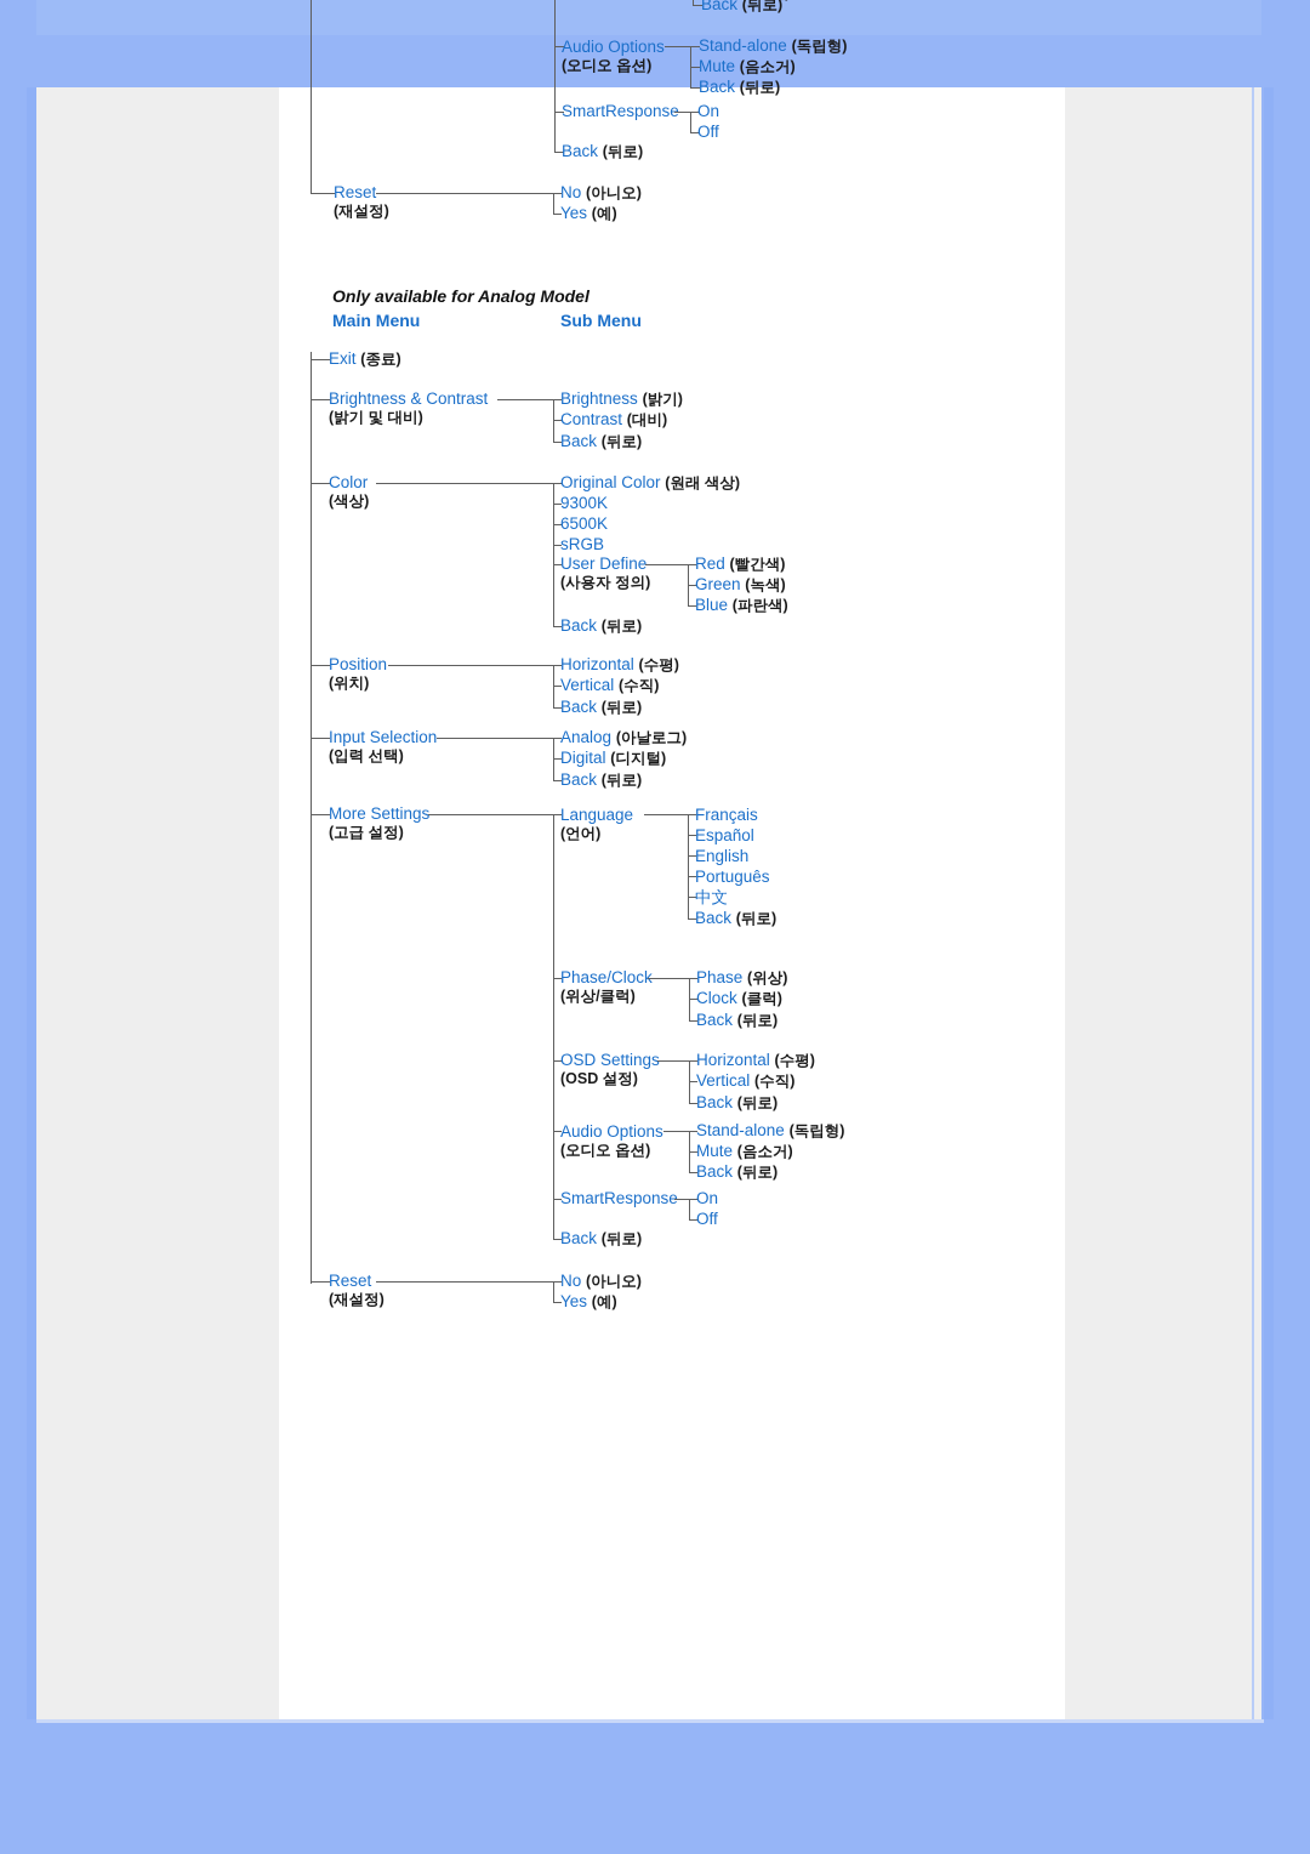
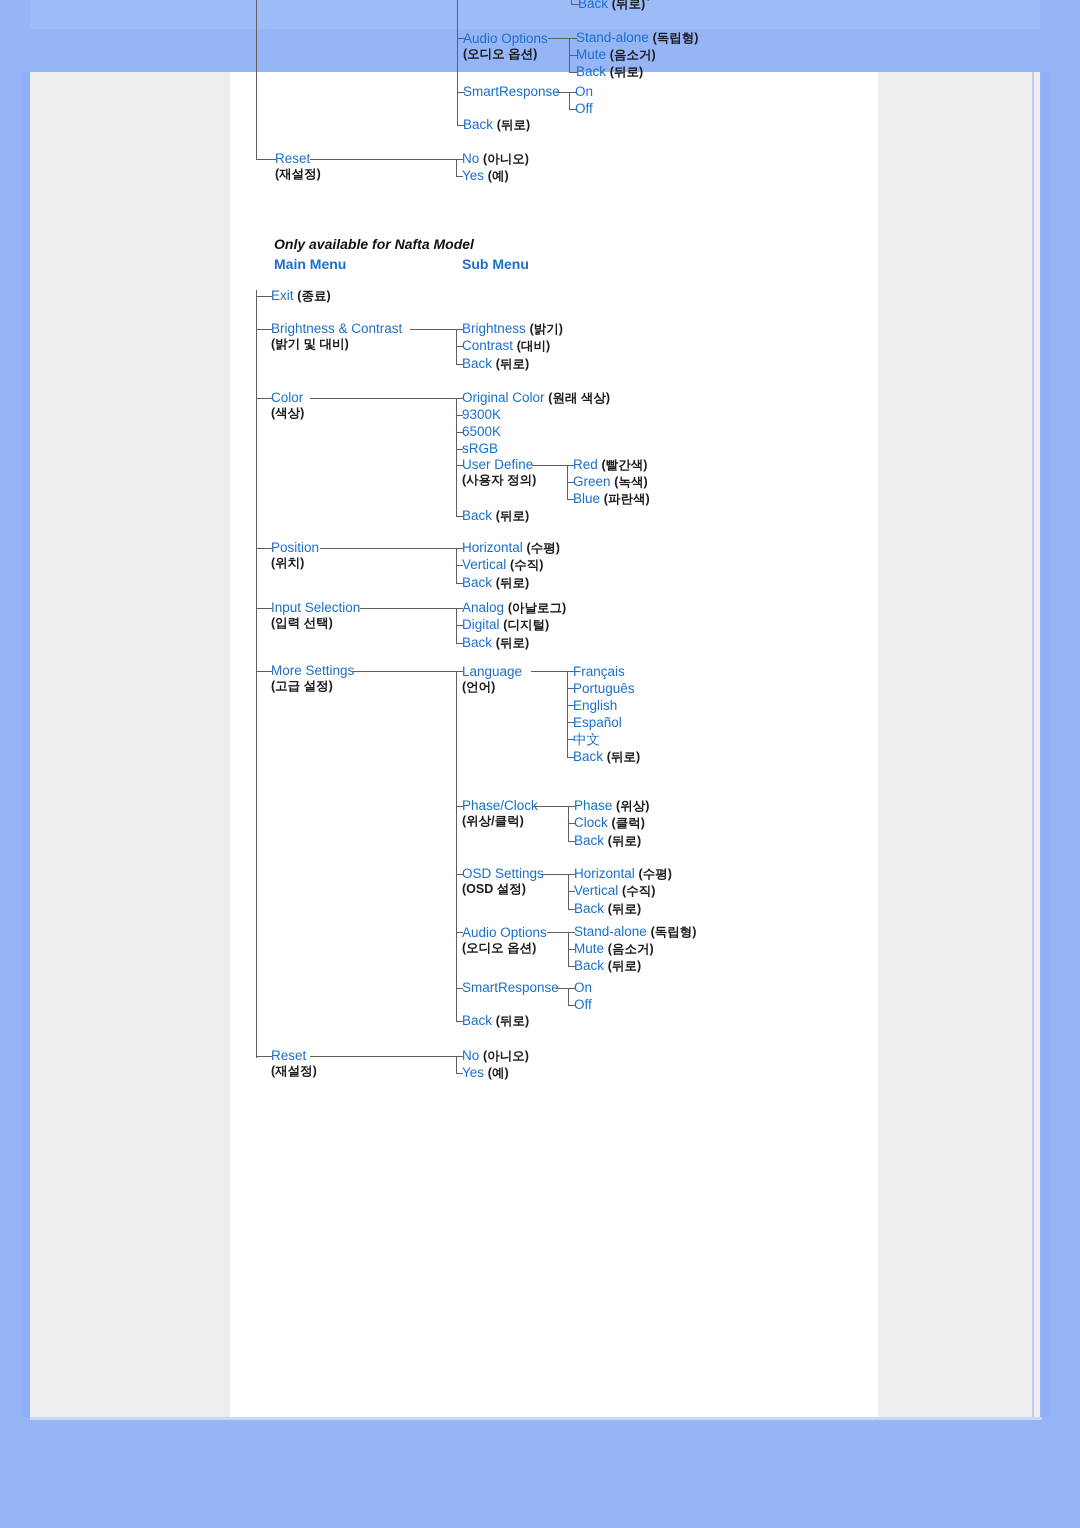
  Back (뒤로)
  Audio Options
  (오디오 옵션)
  Stand-alone (독립형)
  Mute (음소거)
  Back (뒤로)
  SmartRespons
  On
  Off
  Back (뒤로)
  Reset
  (재설정)
  No (아니오)
  Yes (예)
- Only available for Analog Model
+ Only available for Nafta Model
  Main Menu
  Sub Menu
  Exit (종료)
  Brightness & Contrast
  (밝기 및 대비)
  Brightness (밝기)
  Contrast (대비)
  Back (뒤로)
  Color
  (색상)
  Original Color (원래 색상)
  9300K
  6500K
  sRGB
  User Define
  (사용자 정의)
  Back (뒤로)
  Red (빨간색)
  Green (녹색)
  Blue (파란색)
  Position
  (위치)
  Horizontal (수평)
  Vertical (수직)
  Back (뒤로)
  Input Selection
  (입력 선택)
  Analog (아날로그)
  Digital (디지털)
  Back (뒤로)
  More Settings
  (고급 설정)
  Language
  (언어)
  Français
- Español
+ Português
  English
- Português
+ Español
  中文
  Back (뒤로)
  Phase/Cloc
  (위상/클럭)
  Phase (위상)
  Clock (클럭)
  Back (뒤로)
  OSD Settings
  (OSD 설정)
  Horizontal (수평)
  Vertical (수직)
  Back (뒤로)
  Audio Options
  (오디오 옵션)
  Stand-alone (독립형)
  Mute (음소거)
  Back (뒤로)
  SmartRespons
  On
  Off
  Back (뒤로)
  Reset
  (재설정)
  No (아니오)
  Yes (예)
